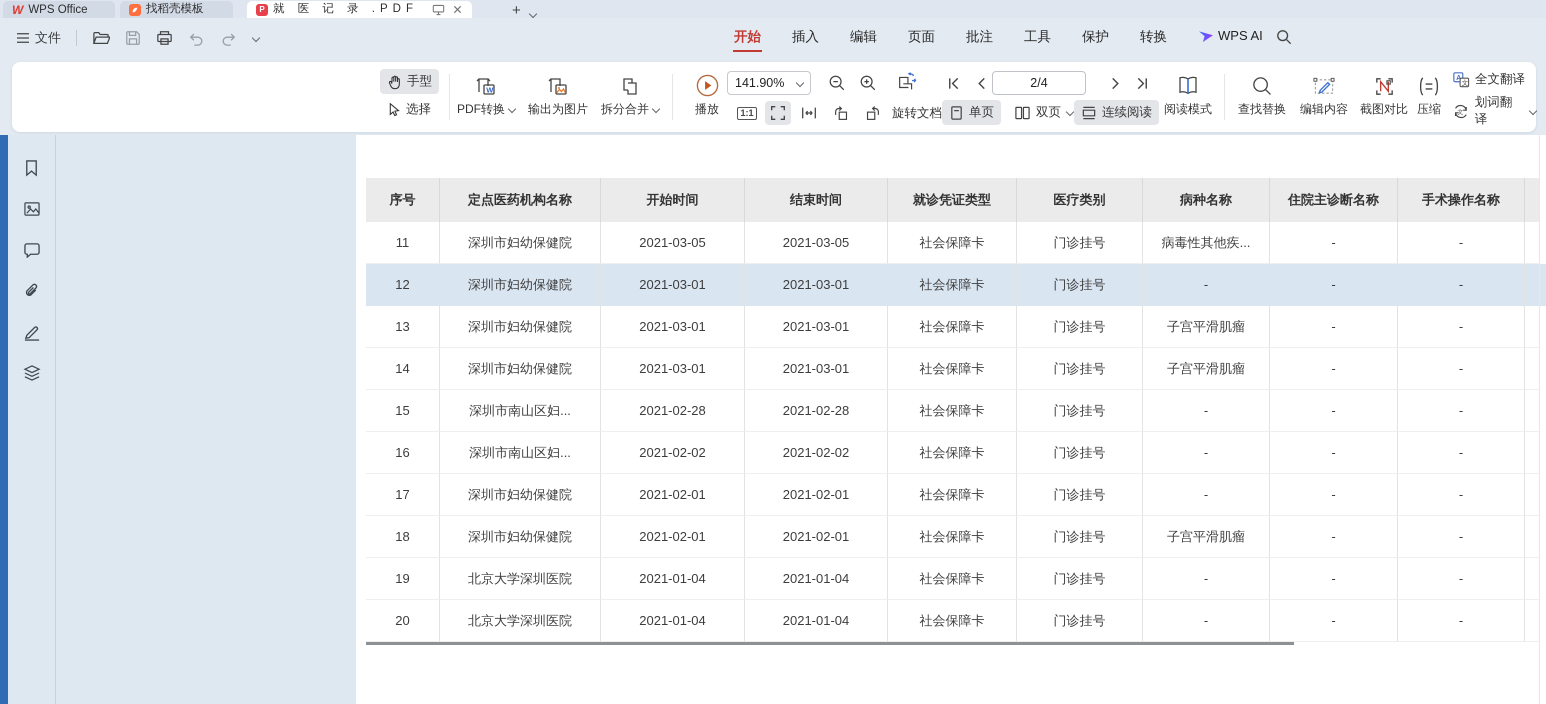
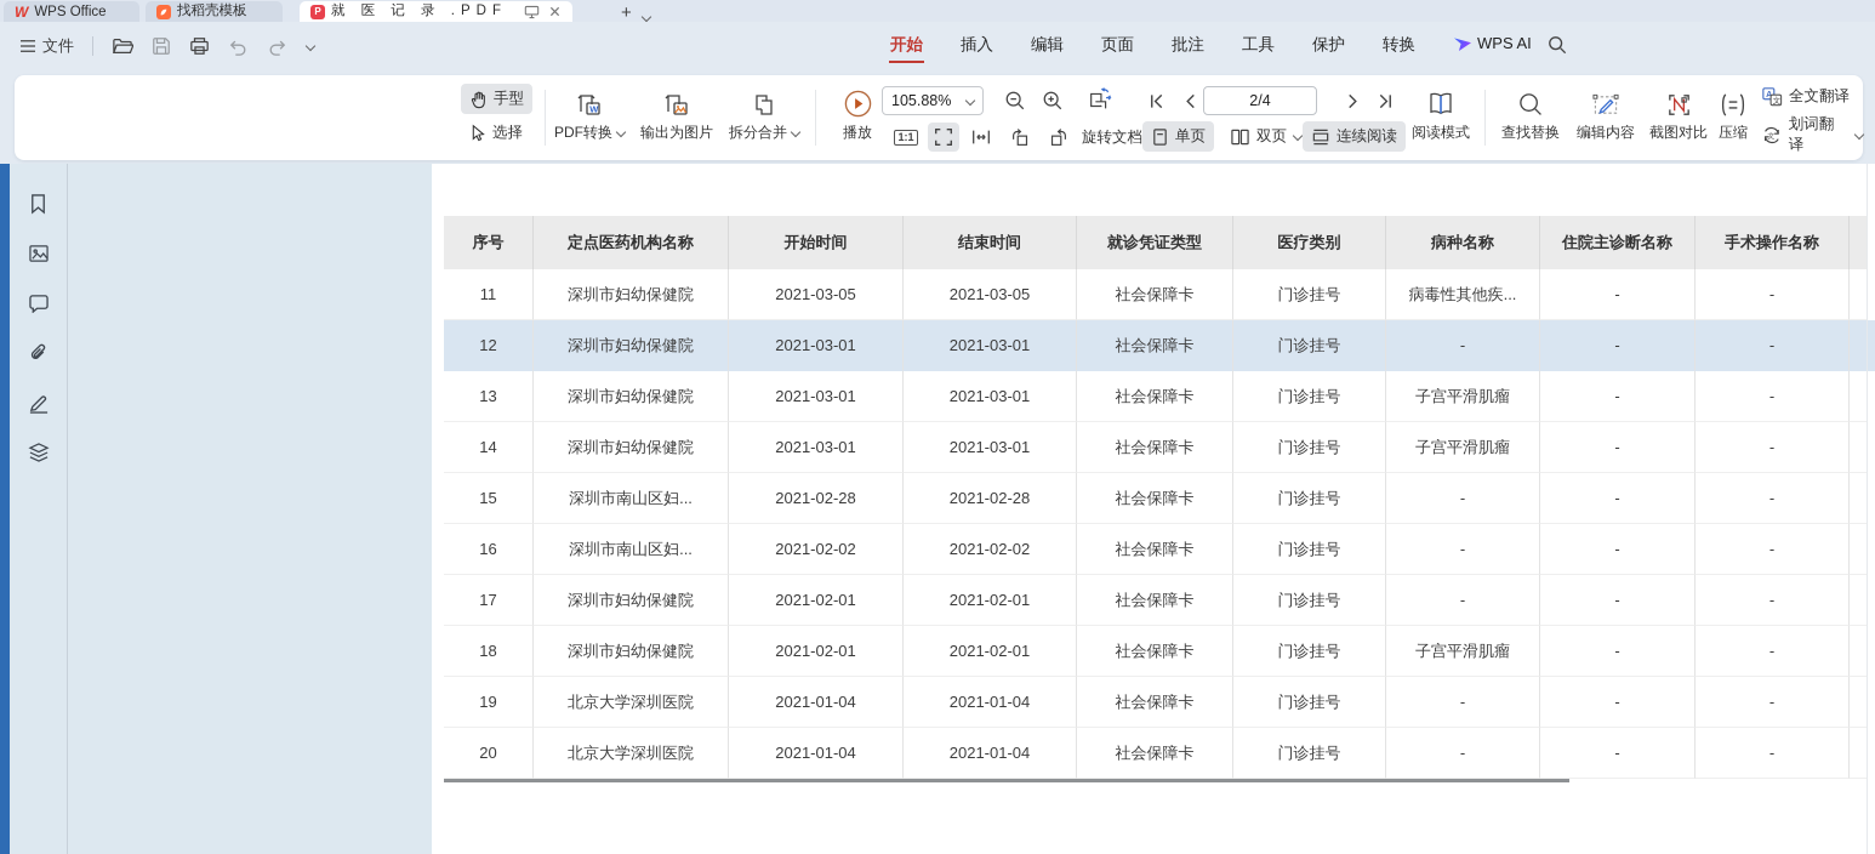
  W
  WPS Office
  找稻壳模板
  P
  就 医 记 录 .PDF
  +
  文件
  开始
  插入
  编辑
  页面
  批注
  工具
  保护
  转换
  WPS AI
  手型
  选择
  W
  PDF转换
  输出为图片
  拆分合并
  播放
- 141.90%
+ 105.88%
  2/4
  1:1
  旋转文档
  单页
  双页
  连续阅读
  阅读模式
  查找替换
  编辑内容
  截图对比
  压缩
  A
  全文翻译
  划词翻译
  序号
  定点医药机构名称
  开始时间
  结束时间
  就诊凭证类型
  医疗类别
  病种名称
  住院主诊断名称
  手术操作名称
  11
  深圳市妇幼保健院
  2021-03-05
  2021-03-05
  社会保障卡
  门诊挂号
  病毒性其他疾...
  -
  -
  12
  深圳市妇幼保健院
  2021-03-01
  2021-03-01
  社会保障卡
  门诊挂号
  -
  -
  -
  13
  深圳市妇幼保健院
  2021-03-01
  2021-03-01
  社会保障卡
  门诊挂号
  子宫平滑肌瘤
  -
  -
  14
  深圳市妇幼保健院
  2021-03-01
  2021-03-01
  社会保障卡
  门诊挂号
  子宫平滑肌瘤
  -
  -
  15
  深圳市南山区妇...
  2021-02-28
  2021-02-28
  社会保障卡
  门诊挂号
  -
  -
  -
  16
  深圳市南山区妇...
  2021-02-02
  2021-02-02
  社会保障卡
  门诊挂号
  -
  -
  -
  17
  深圳市妇幼保健院
  2021-02-01
  2021-02-01
  社会保障卡
  门诊挂号
  -
  -
  -
  18
  深圳市妇幼保健院
  2021-02-01
  2021-02-01
  社会保障卡
  门诊挂号
  子宫平滑肌瘤
  -
  -
  19
  北京大学深圳医院
  2021-01-04
  2021-01-04
  社会保障卡
  门诊挂号
  -
  -
  -
  20
  北京大学深圳医院
  2021-01-04
  2021-01-04
  社会保障卡
  门诊挂号
  -
  -
  -
